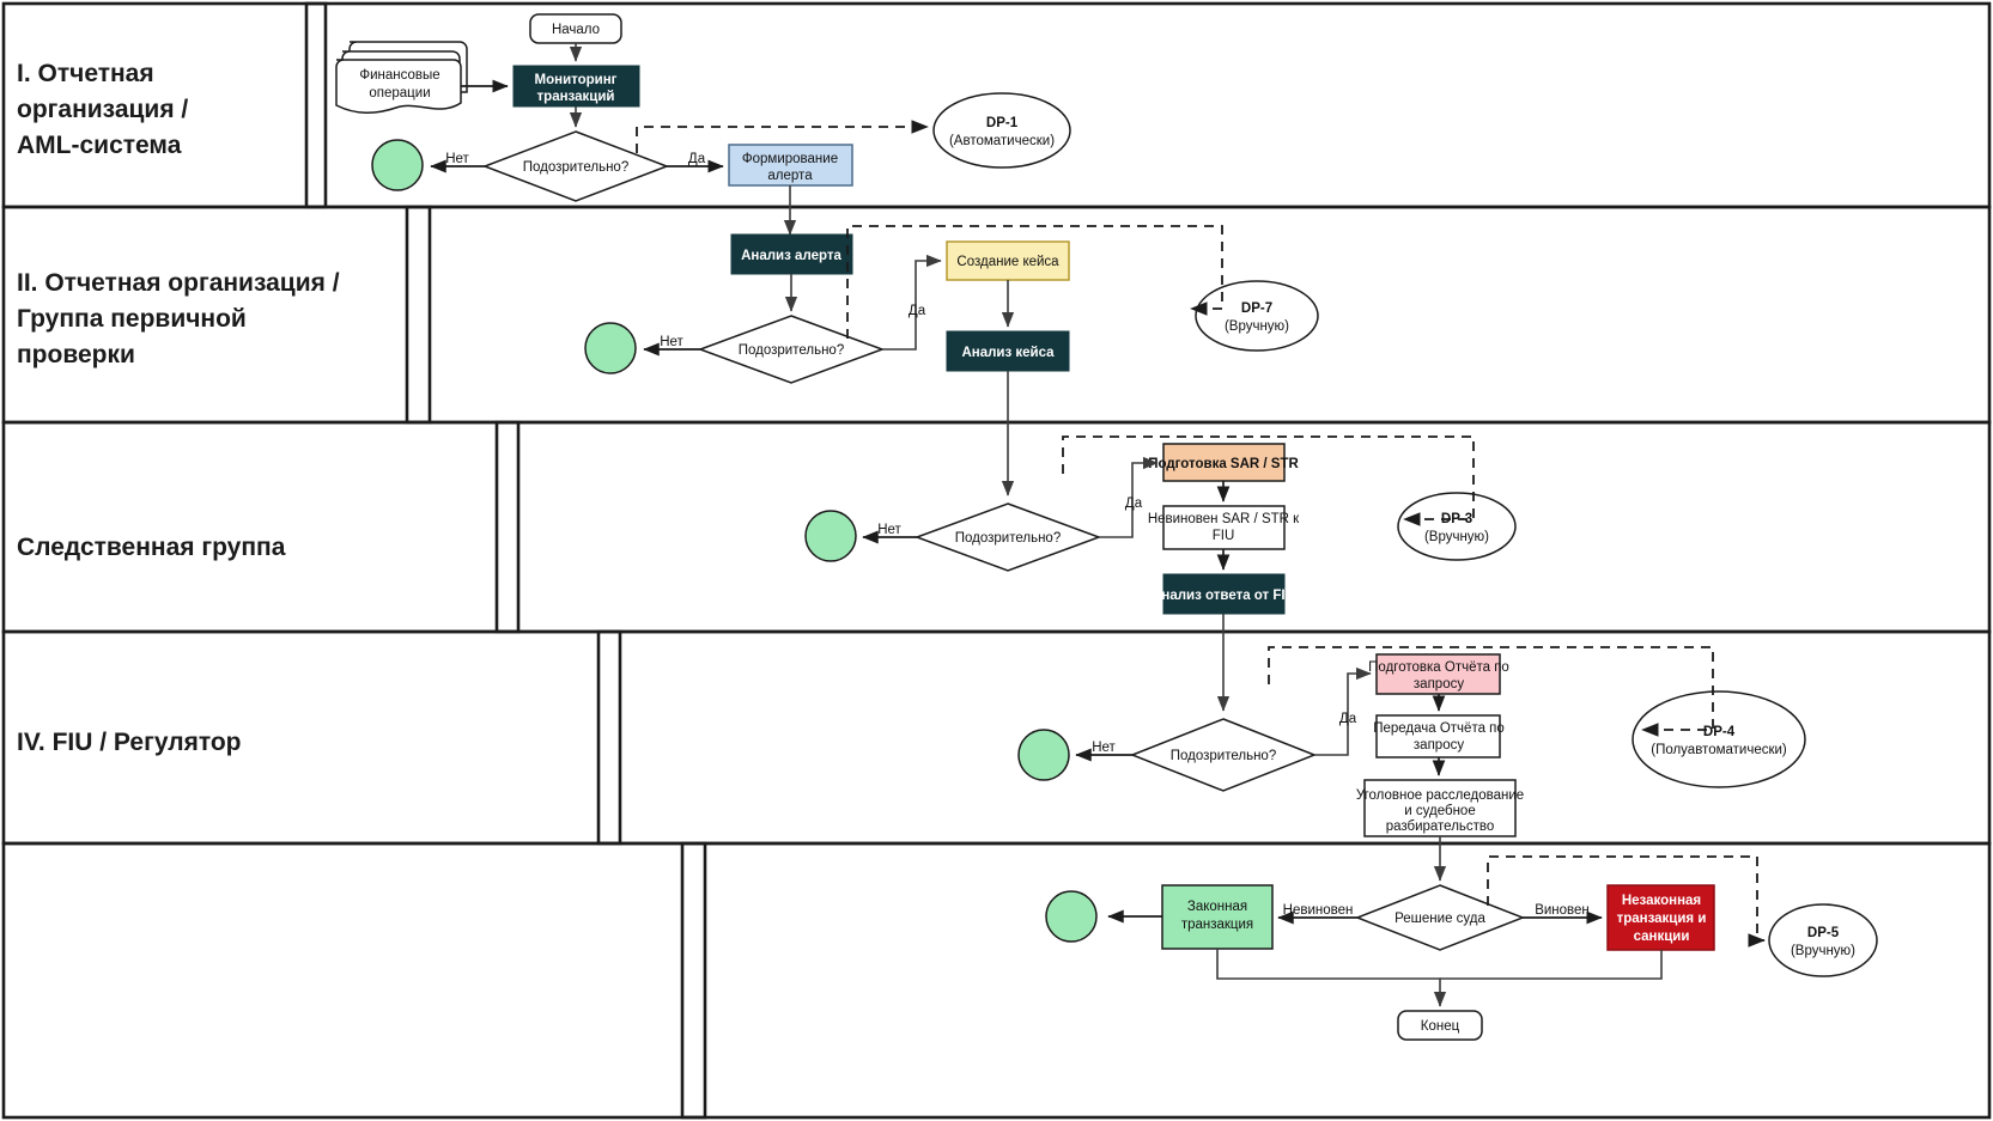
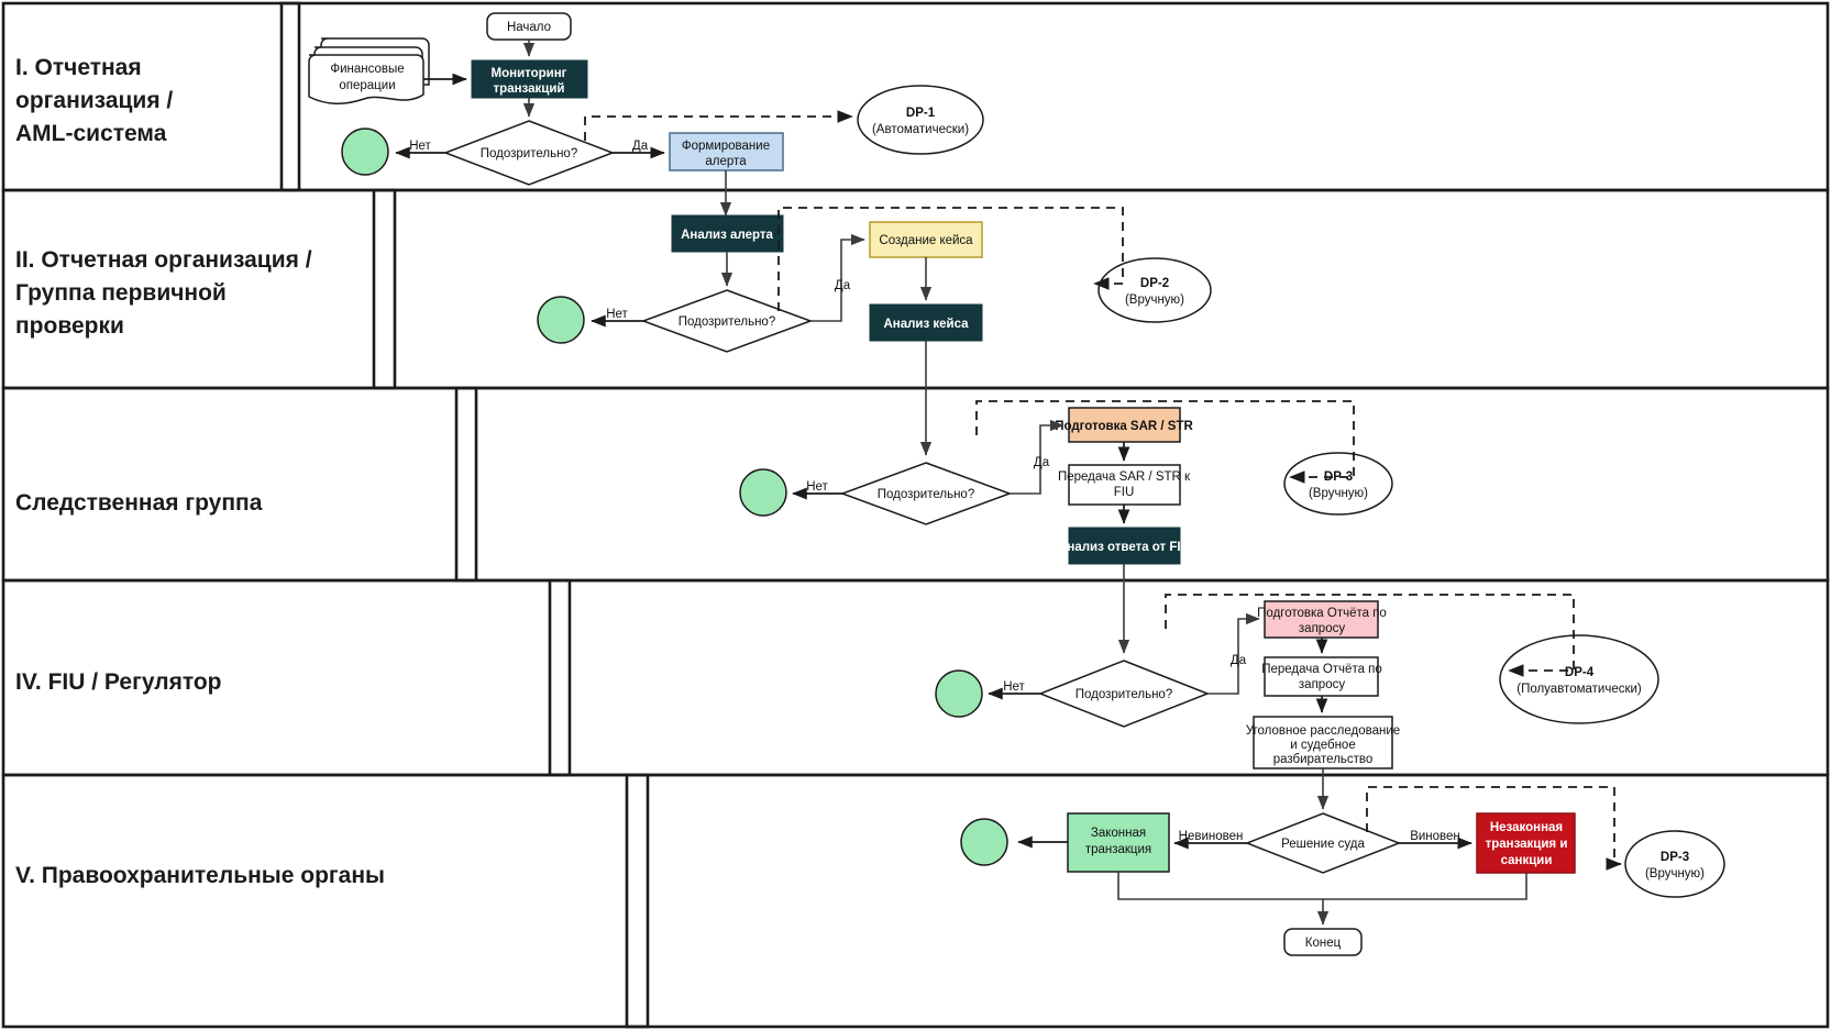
  I. Отчетная
  организация /
  AML-система
  II. Отчетная организация /
  Группа первичной
  проверки
  Следственная группа
  IV. FIU / Регулятор
+ V. Правоохранительные органы
  Начало
  Финансовые
  операции
  Мониторинг
  транзакций
  Подозрительно?
  Формирование
  алерта
  DP-1
  (Автоматически)
  Нет
  Да
  Анализ алерта
  Подозрительно?
  Создание кейса
  Анализ кейса
- DP-7
+ DP-2
  (Вручную)
  Нет
  Да
  Подозрительно?
  Подготовка SAR / STR
- Невиновен SAR / STR к
+ Передача SAR / STR к
  FIU
  Анализ ответа от FIU
  (Вручную)
  Нет
  Да
  Подозрительно?
  Подготовка Отчёта по
  запросу
  Передача Отчёта по
  запросу
  Уголовное расследование
  и судебное
  разбирательство
  DP-4
  (Полуавтоматически)
  Нет
  Да
  Решение суда
  Законная
  транзакция
  Незаконная
  транзакция и
  санкции
- DP-5
+ DP-3
  (Вручную)
  Конец
  Невиновен
  Виновен
